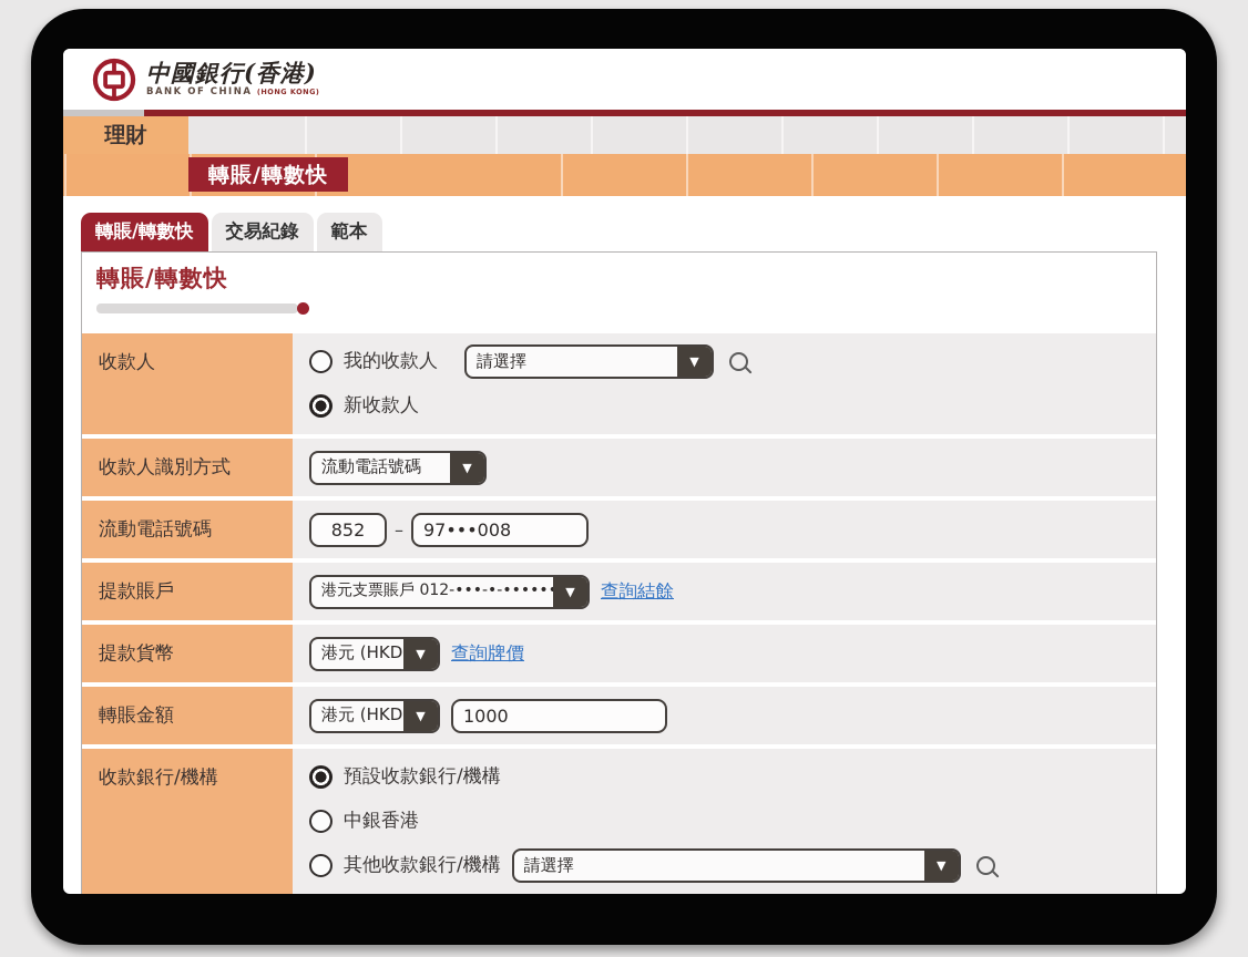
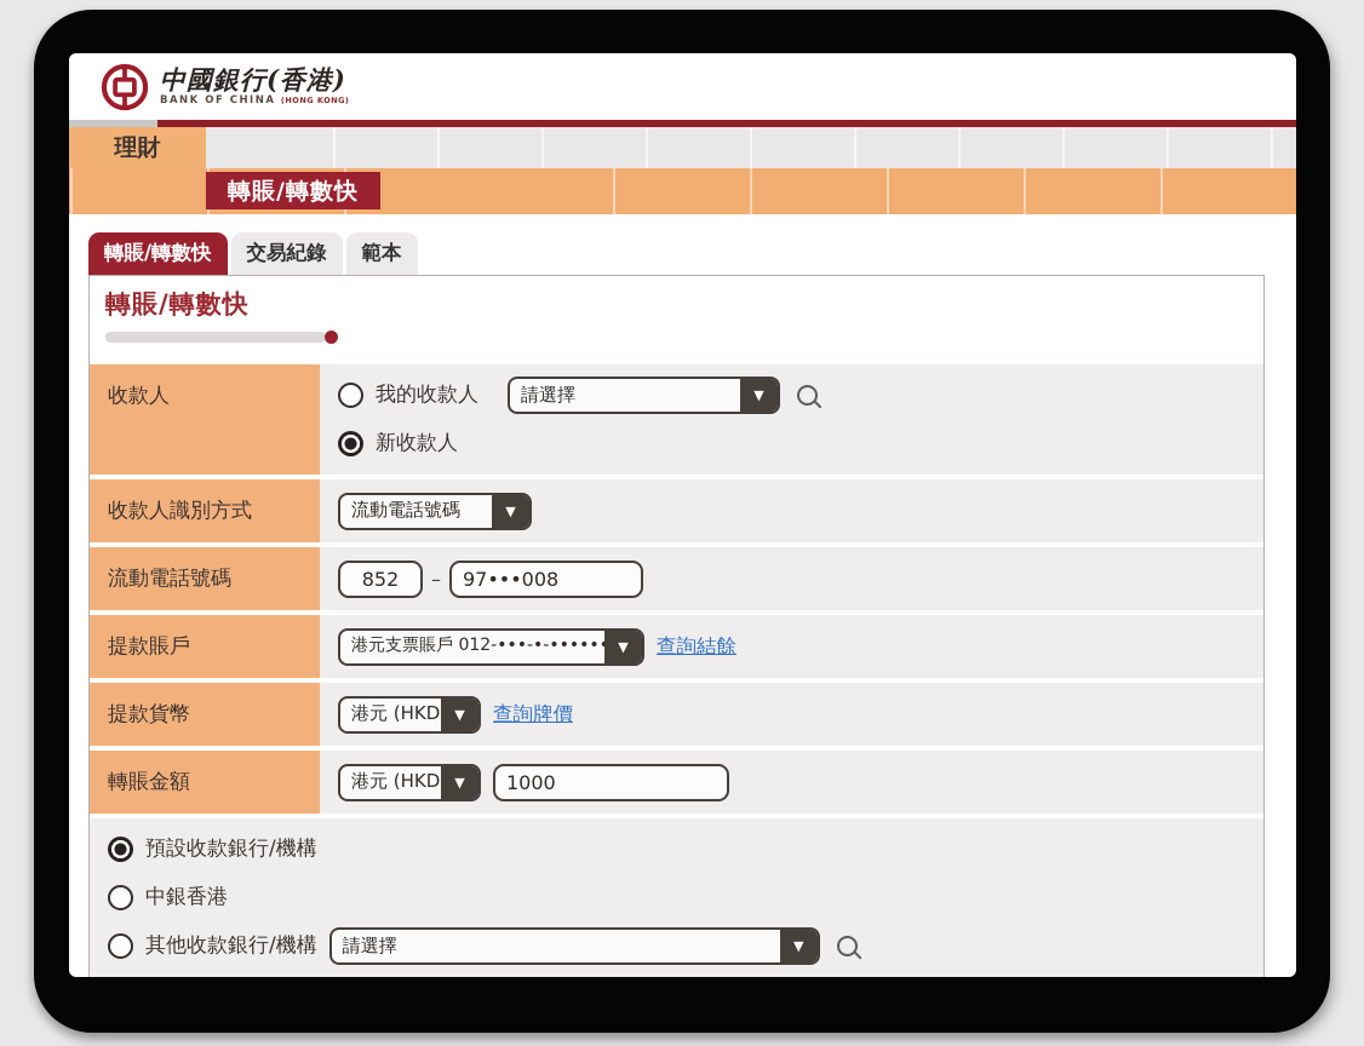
  中國銀行(香港)
  BANK OF CHINA (HONG KONG)
  理財
  轉賬/轉數快
  轉賬/轉數快
  交易紀錄
  範本
  轉賬/轉數快
  收款人
  我的收款人
  請選擇
  ▼
  新收款人
  收款人識別方式
  流動電話號碼
  ▼
  流動電話號碼
  852
  –
  97•••008
  提款賬戶
  港元支票賬戶 012-•••-•-•••••
  ▼
  查詢結餘
  提款貨幣
  港元 (HKD
  ▼
  查詢牌價
  轉賬金額
  港元 (HKD
  ▼
  1000
- 收款銀行/機構
  預設收款銀行/機構
  中銀香港
  其他收款銀行/機構
  請選擇
  ▼
